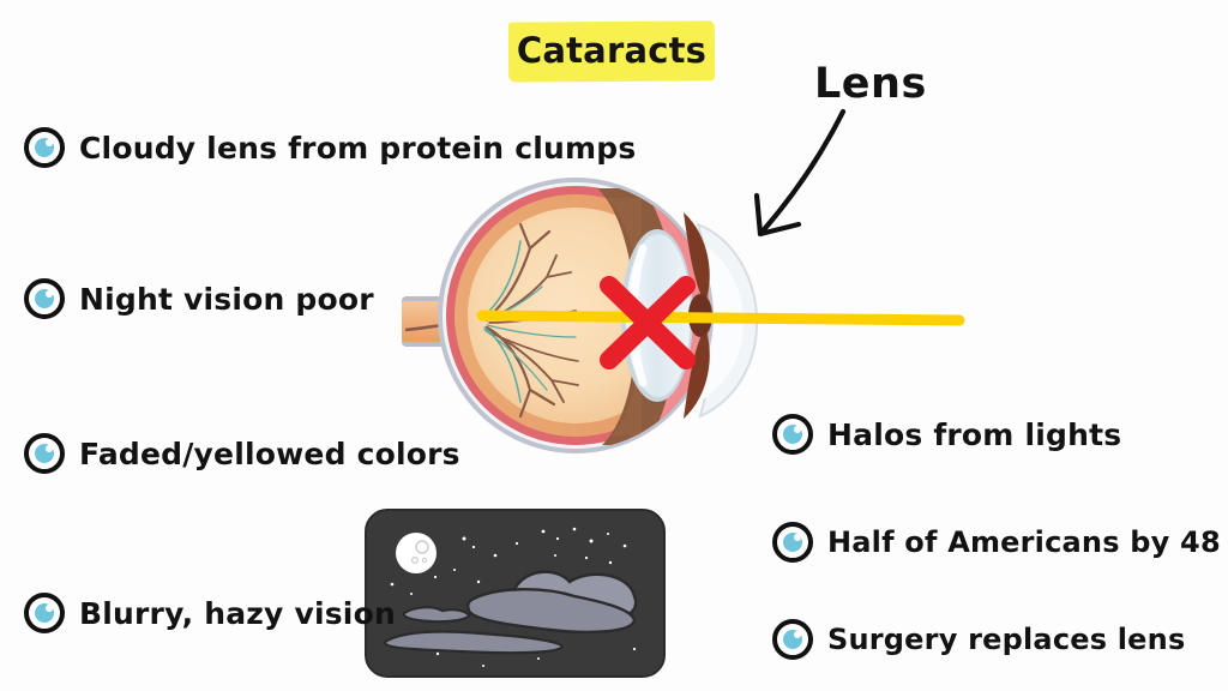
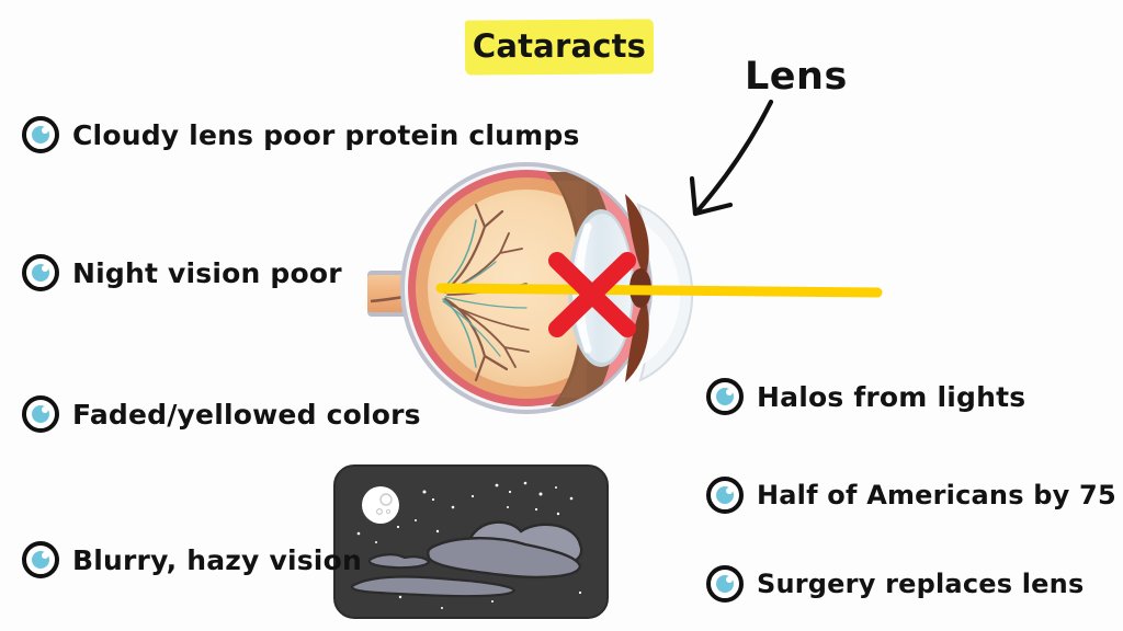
  Cataracts
  Lens
- Cloudy lens from protein clumps
+ Cloudy lens poor protein clumps
  Night vision poor
  Faded/yellowed colors
  Blurry, hazy vision
  Halos from lights
- Half of Americans by 48
+ Half of Americans by 75
  Surgery replaces lens
